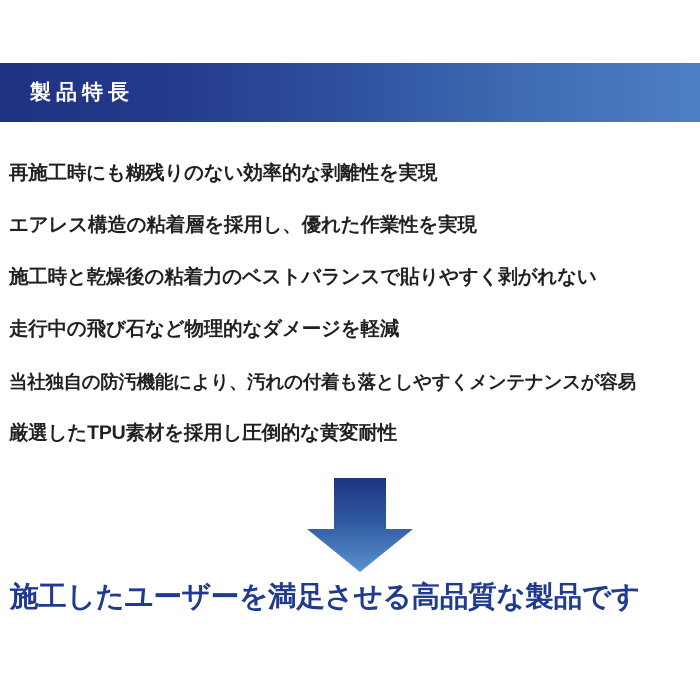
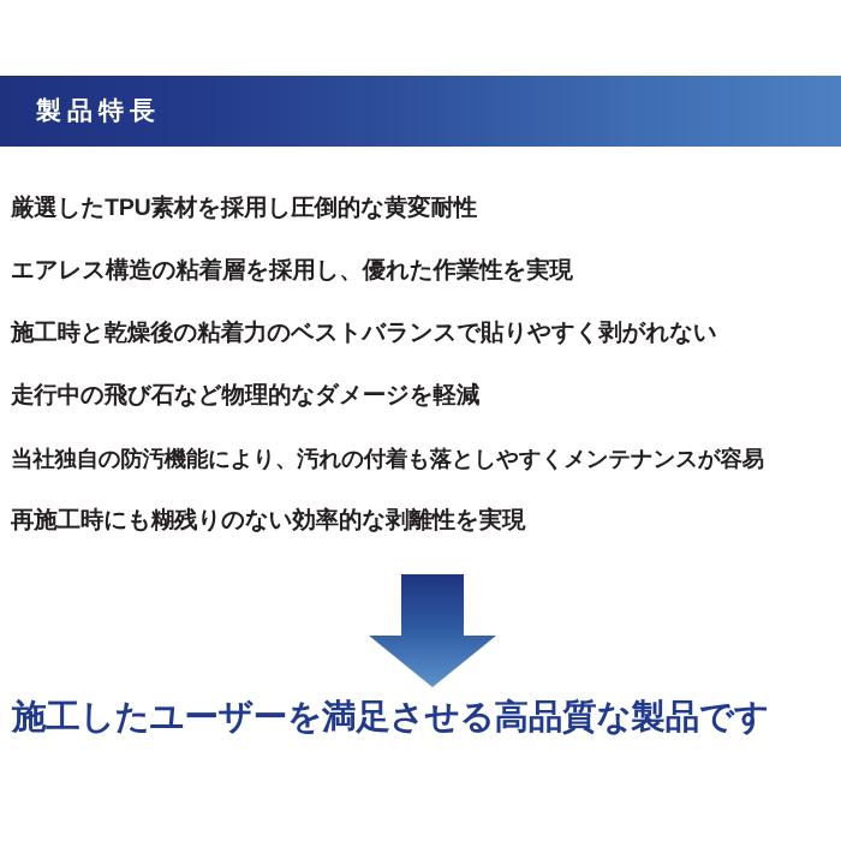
  製品特長
- 再施工時にも糊残りのない効率的な剥離性を実現
+ 厳選したTPU素材を採用し圧倒的な黄変耐性
  エアレス構造の粘着層を採用し、優れた作業性を実現
  施工時と乾燥後の粘着力のベストバランスで貼りやすく剥がれない
  走行中の飛び石など物理的なダメージを軽減
  当社独自の防汚機能により、汚れの付着も落としやすくメンテナンスが容易
- 厳選したTPU素材を採用し圧倒的な黄変耐性
+ 再施工時にも糊残りのない効率的な剥離性を実現
  施工したユーザーを満足させる高品質な製品です
